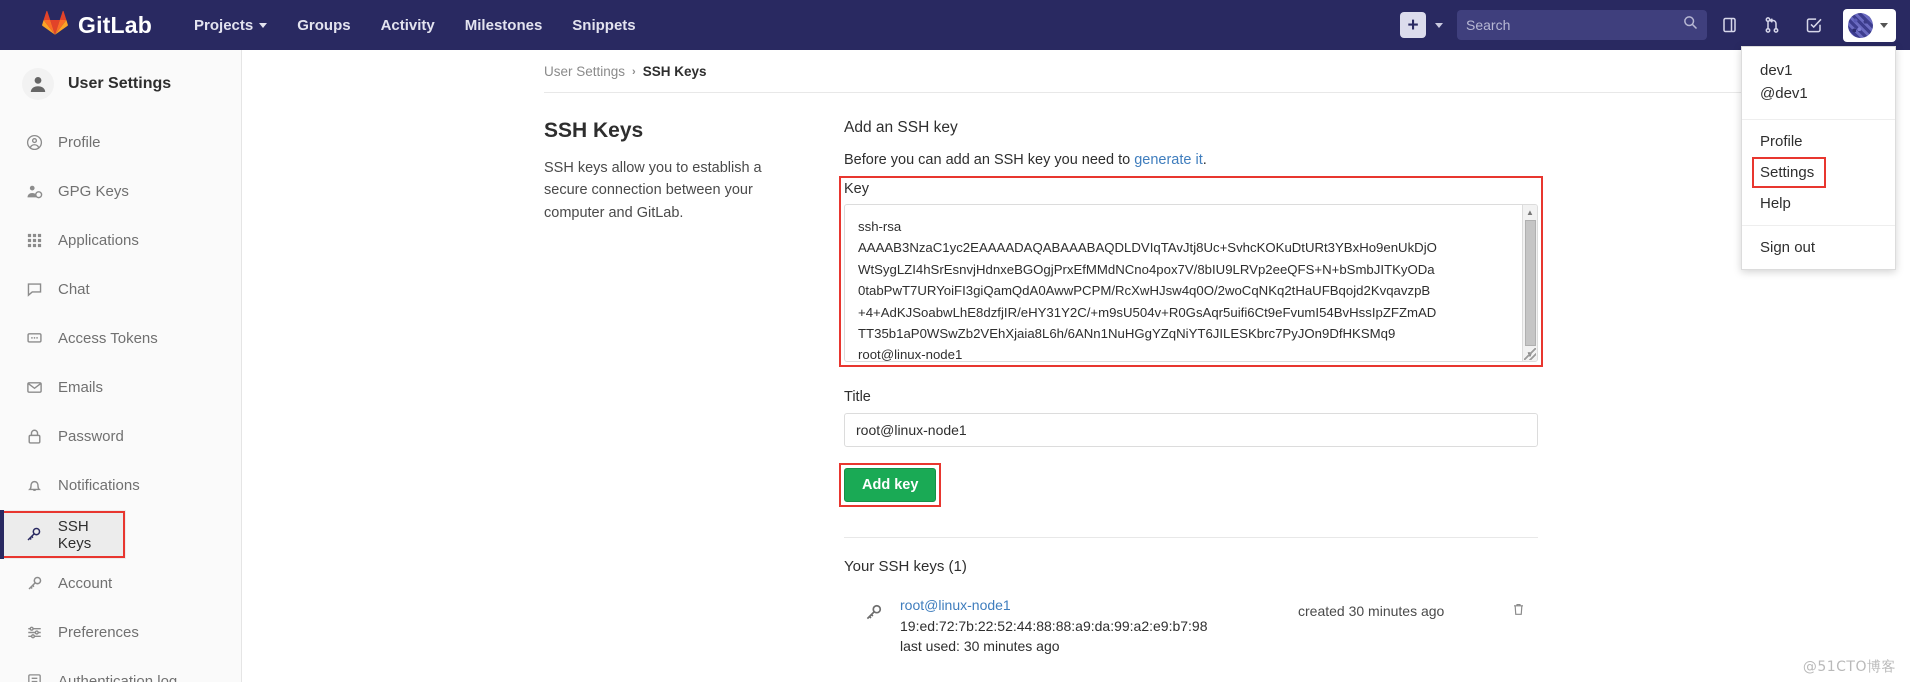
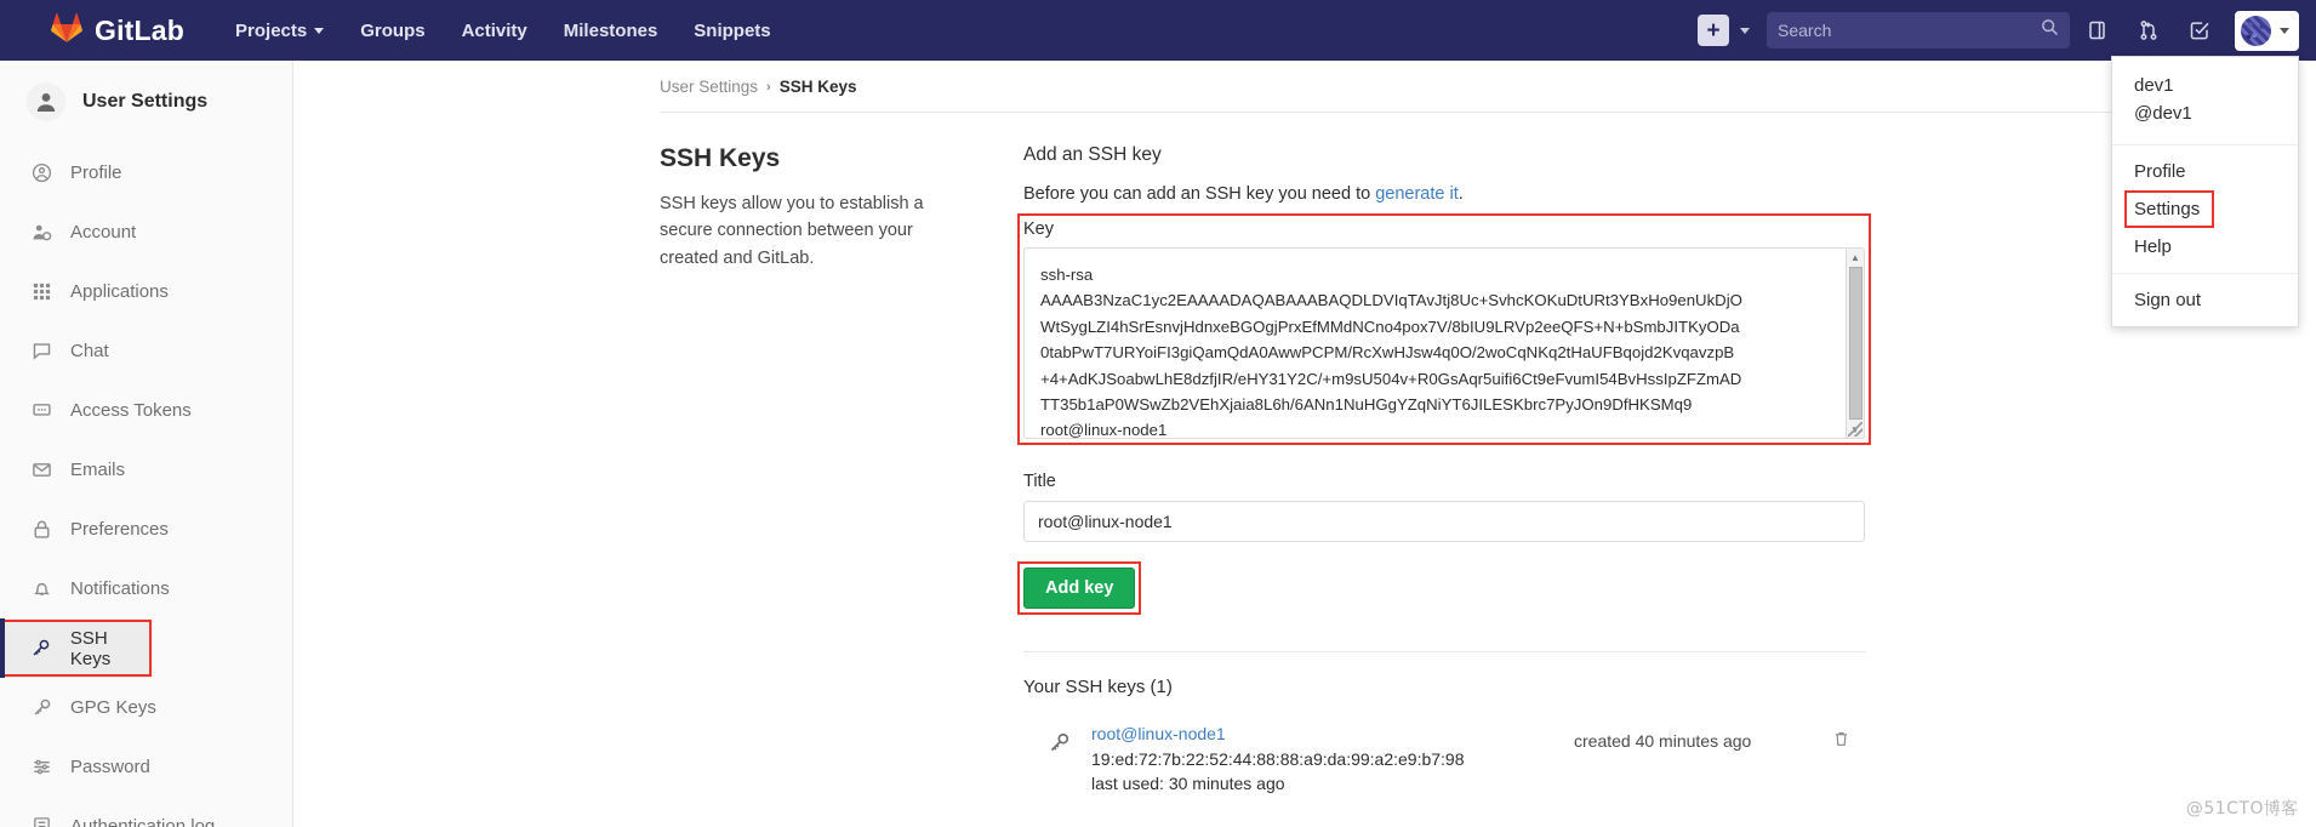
  GitLab
  Projects
  Groups
  Activity
  Milestones
  Snippets
  +
  Search
  dev1
  @dev1
  Profile
  Settings
  Help
  Sign out
  User Settings
  Profile
- GPG Keys
+ Account
  Applications
  Chat
  Access Tokens
  Emails
- Password
+ Preferences
  Notifications
  SSH Keys
- Account
+ GPG Keys
- Preferences
+ Password
  User Settings
  ›
  SSH Keys
  SSH Keys
- SSH keys allow you to establish a secure connection between your computer and GitLab.
+ SSH keys allow you to establish a secure connection between your created and GitLab.
  Add an SSH key
  Before you can add an SSH key you need to generate it.
  Key
  ssh-rsa
  AAAAB3NzaC1yc2EAAAADAQABAAABAQDLDVIqTAvJtj8Uc+SvhcKOKuDtURt3YBxHo9enUkDjO
  WtSygLZI4hSrEsnvjHdnxeBGOgjPrxEfMMdNCno4pox7V/8bIU9LRVp2eeQFS+N+bSmbJITKyODa
  0tabPwT7URYoiFI3giQamQdA0AwwPCPM/RcXwHJsw4q0O/2woCqNKq2tHaUFBqojd2KvqavzpB
  +4+AdKJSoabwLhE8dzfjIR/eHY31Y2C/+m9sU504v+R0GsAqr5uifi6Ct9eFvumI54BvHssIpZFZmAD
  TT35b1aP0WSwZb2VEhXjaia8L6h/6ANn1NuHGgYZqNiYT6JILESKbrc7PyJOn9DfHKSMq9
  root@linux-node1
  ▲
  Title
  root@linux-node1 Add key
  Your SSH keys (1)
  root@linux-node1
  19:ed:72:7b:22:52:44:88:88:a9:da:99:a2:e9:b7:98
  last used: 30 minutes ago
- created 30 minutes ago
+ created 40 minutes ago
  @51CTO博客
